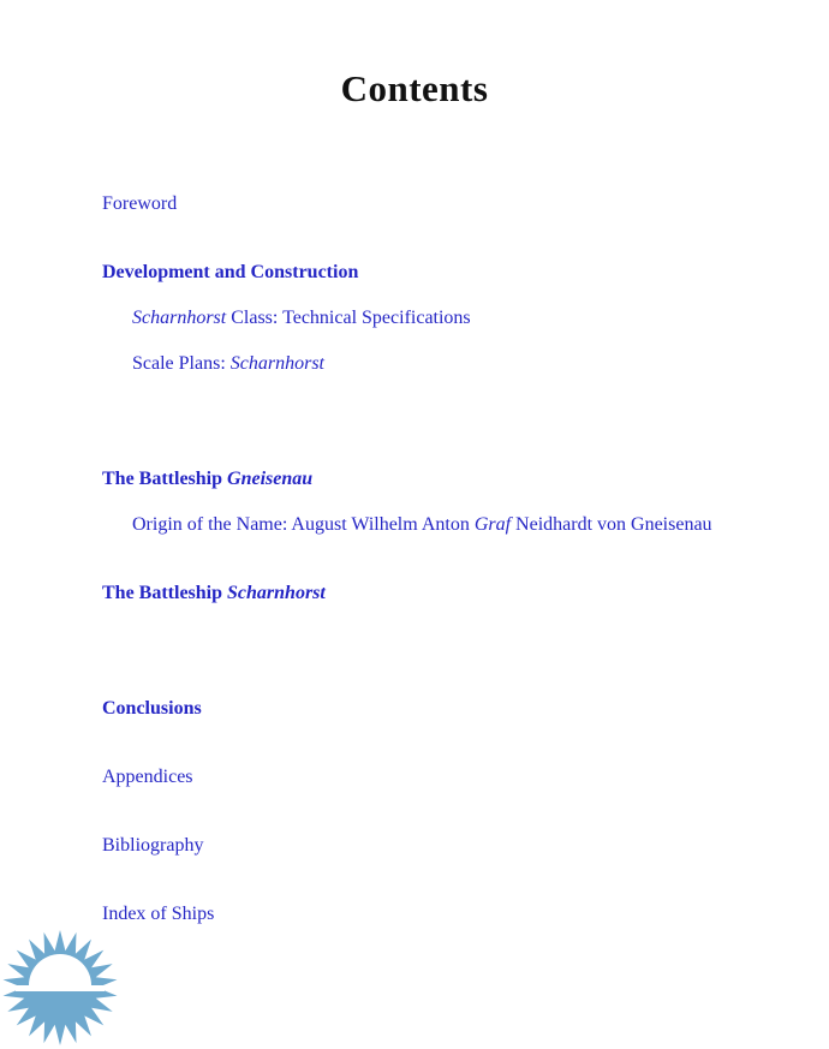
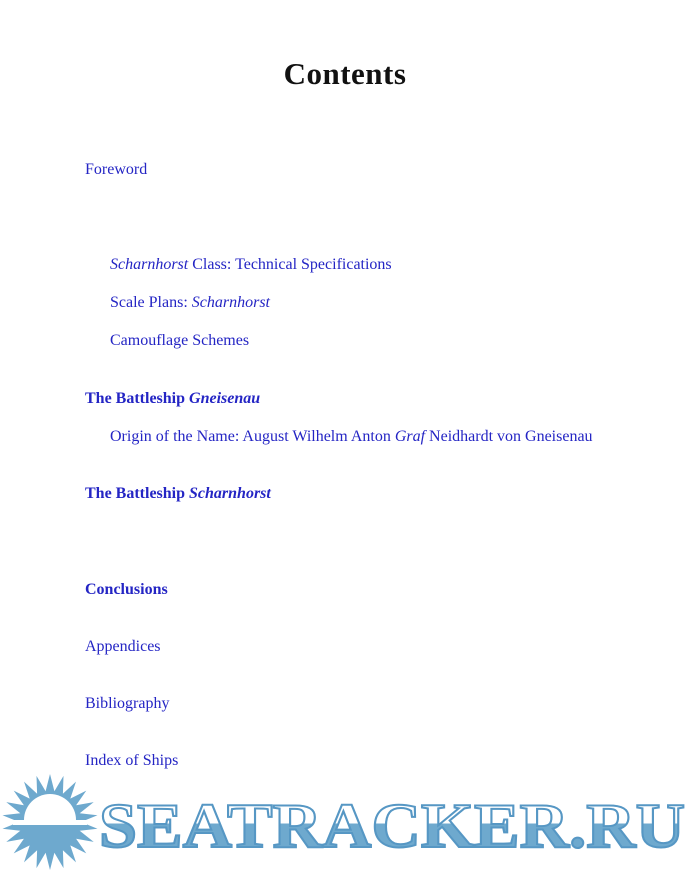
  Contents
  Foreword
- Development and Construction
  Scharnhorst Class: Technical Specifications
  Scale Plans: Scharnhorst
+ Camouflage Schemes
  The Battleship Gneisenau
  Origin of the Name: August Wilhelm Anton Graf Neidhardt von Gneisenau
  The Battleship Scharnhorst
  Conclusions
  Appendices
  Bibliography
  Index of Ships
+ SEATRACKER.RU
